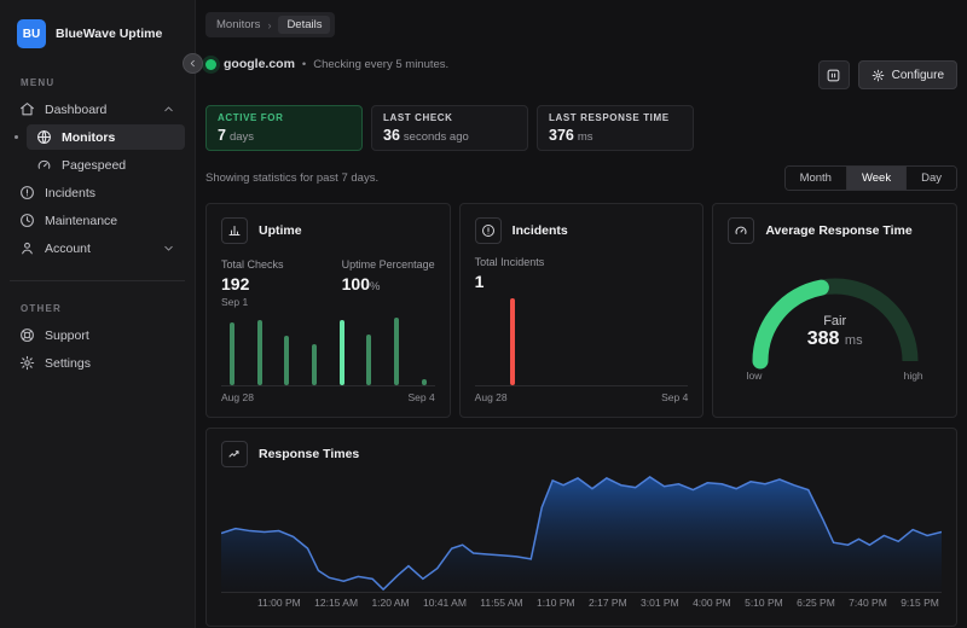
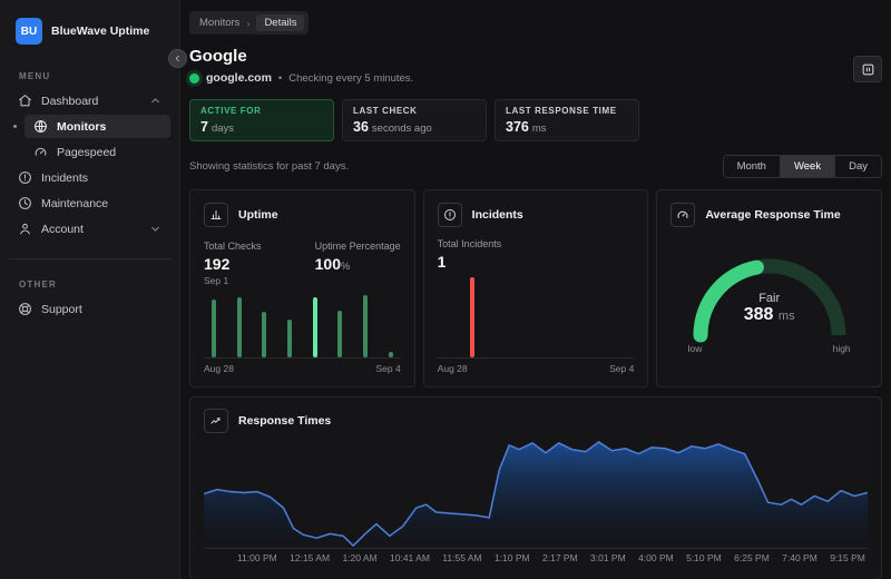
  BU
  BlueWave Uptime
  MENU
  Dashboard
  Monitors
  Pagespeed
  Incidents
  Maintenance
  Account
  OTHER
  Support
- Settings
  Monitors
  ›
  Details
+ Google
  google.com
  •
  Checking every 5 minutes.
- Configure
  ACTIVE FOR
  7 days
  LAST CHECK
  36 seconds ago
  LAST RESPONSE TIME
  376 ms
  Showing statistics for past 7 days.
  Month
  Week
  Day
  Uptime
  Total Checks
  192
  Sep 1
  Uptime Percentage
  100%
  Aug 28
  Sep 4
  Incidents
  Total Incidents
  1
  Aug 28
  Sep 4
  Average Response Time
  Fair
  388 ms
  low
  high
  Response Times
  11:00 PM
  12:15 AM
  1:20 AM
  10:41 AM
  11:55 AM
  1:10 PM
  2:17 PM
  3:01 PM
  4:00 PM
  5:10 PM
  6:25 PM
  7:40 PM
  9:15 PM
